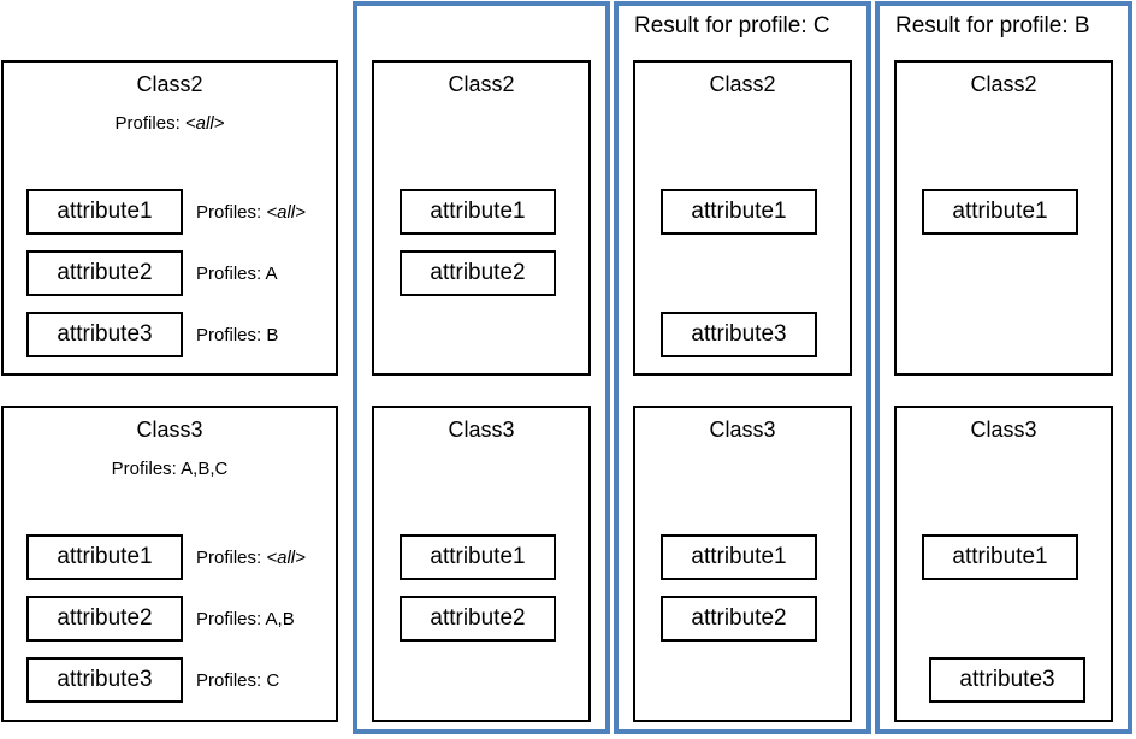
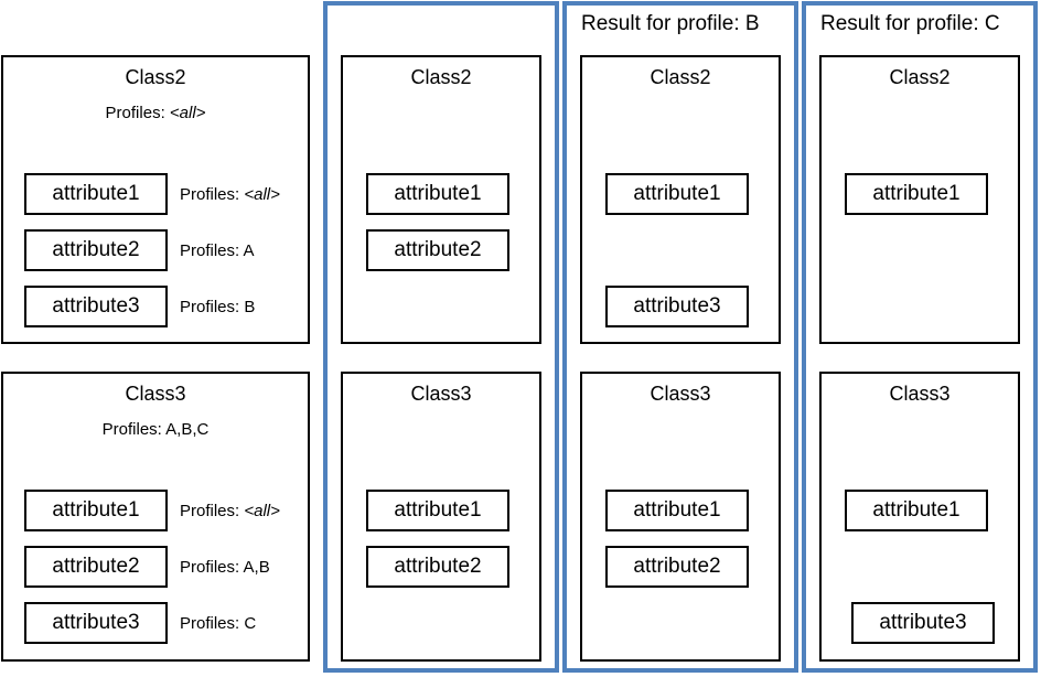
  Class2
  Profiles: <all>
  attribute1
  Profiles: <all>
  attribute2
  Profiles: A
  attribute3
  Profiles: B
  Class3
  Profiles: A,B,C
  attribute1
  Profiles: <all>
  attribute2
  Profiles: A,B
  attribute3
  Profiles: C
  Class2
  attribute1
  attribute2
  Class3
  attribute1
  attribute2
- Result for profile: C
+ Result for profile: B
  Class2
  attribute1
  attribute3
  Class3
  attribute1
  attribute2
- Result for profile: B
+ Result for profile: C
  Class2
  attribute1
  Class3
  attribute1
  attribute3
